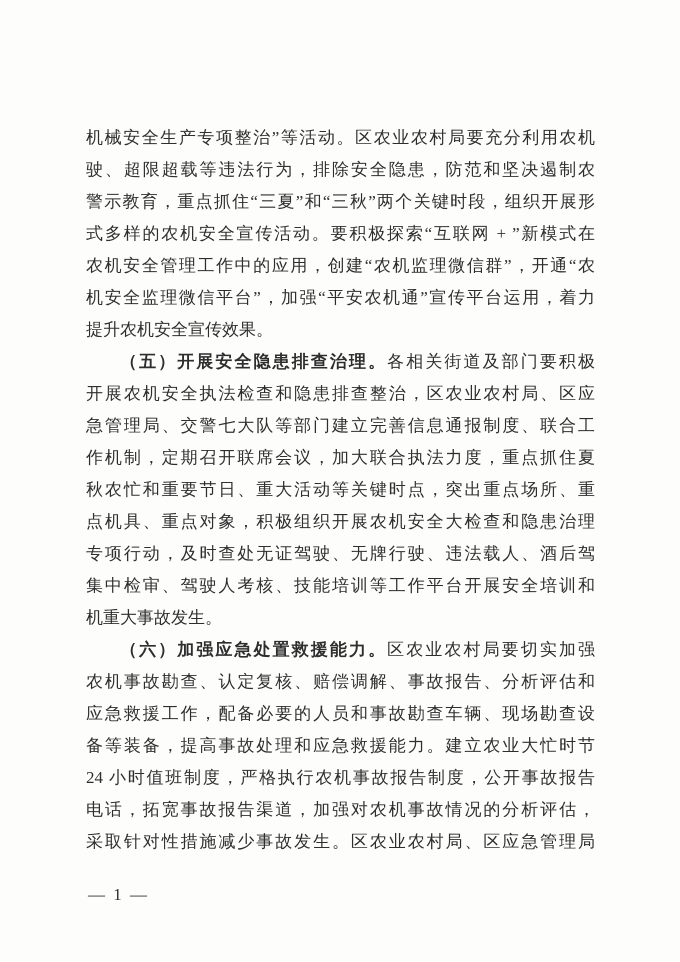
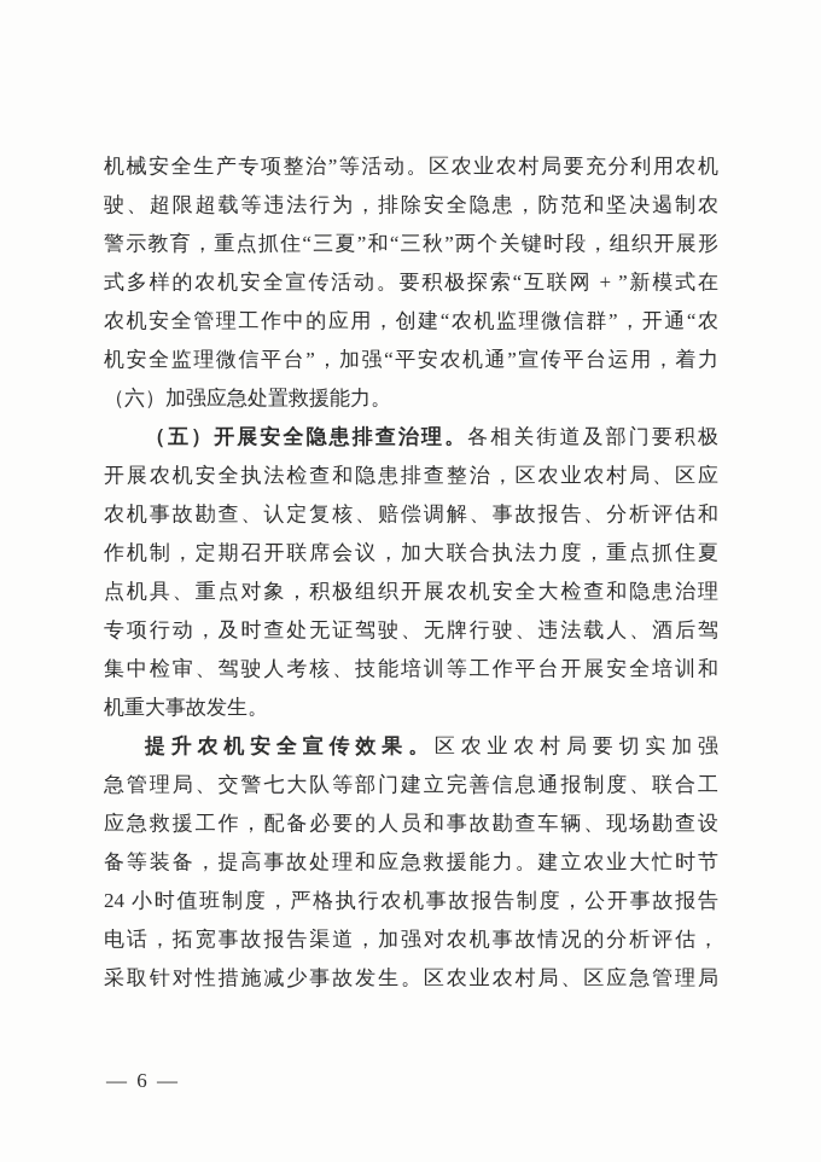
  机械安全生产专项整治”等活动。区农业农村局要充分利用农机
  驶、超限超载等违法行为，排除安全隐患，防范和坚决遏制农
  警示教育，重点抓住“三夏”和“三秋”两个关键时段，组织开展形
  式多样的农机安全宣传活动。要积极探索“互联网 + ”新模式在
  农机安全管理工作中的应用，创建“农机监理微信群”，开通“农
  机安全监理微信平台”，加强“平安农机通”宣传平台运用，着力
- 提升农机安全宣传效果。
+ （六）加强应急处置救援能力。
  （五）开展安全隐患排查治理。各相关街道及部门要积极
  开展农机安全执法检查和隐患排查整治，区农业农村局、区应
- 急管理局、交警七大队等部门建立完善信息通报制度、联合工
+ 农机事故勘查、认定复核、赔偿调解、事故报告、分析评估和
  作机制，定期召开联席会议，加大联合执法力度，重点抓住夏
- 秋农忙和重要节日、重大活动等关键时点，突出重点场所、重
  点机具、重点对象，积极组织开展农机安全大检查和隐患治理
  专项行动，及时查处无证驾驶、无牌行驶、违法载人、酒后驾
  集中检审、驾驶人考核、技能培训等工作平台开展安全培训和
  机重大事故发生。
- （六）加强应急处置救援能力。区农业农村局要切实加强
+ 提升农机安全宣传效果。区农业农村局要切实加强
- 农机事故勘查、认定复核、赔偿调解、事故报告、分析评估和
+ 急管理局、交警七大队等部门建立完善信息通报制度、联合工
  应急救援工作，配备必要的人员和事故勘查车辆、现场勘查设
  备等装备，提高事故处理和应急救援能力。建立农业大忙时节
  24 小时值班制度，严格执行农机事故报告制度，公开事故报告
  电话，拓宽事故报告渠道，加强对农机事故情况的分析评估，
  采取针对性措施减少事故发生。区农业农村局、区应急管理局
- — 1 —
+ — 6 —
